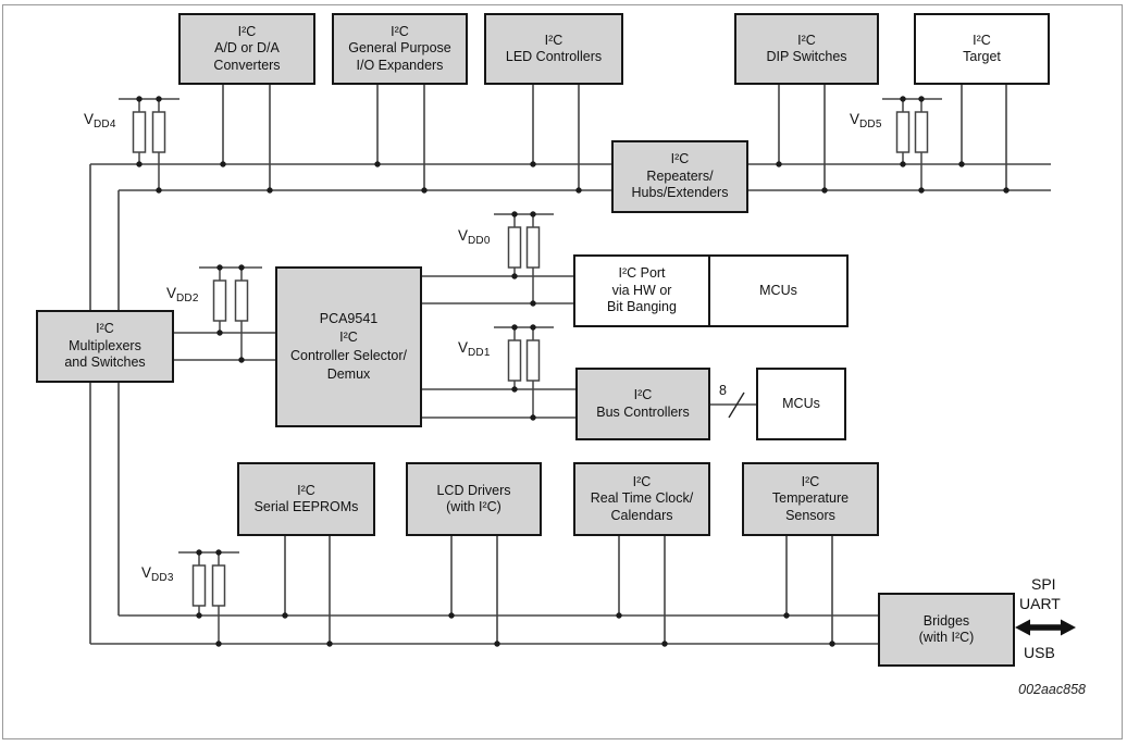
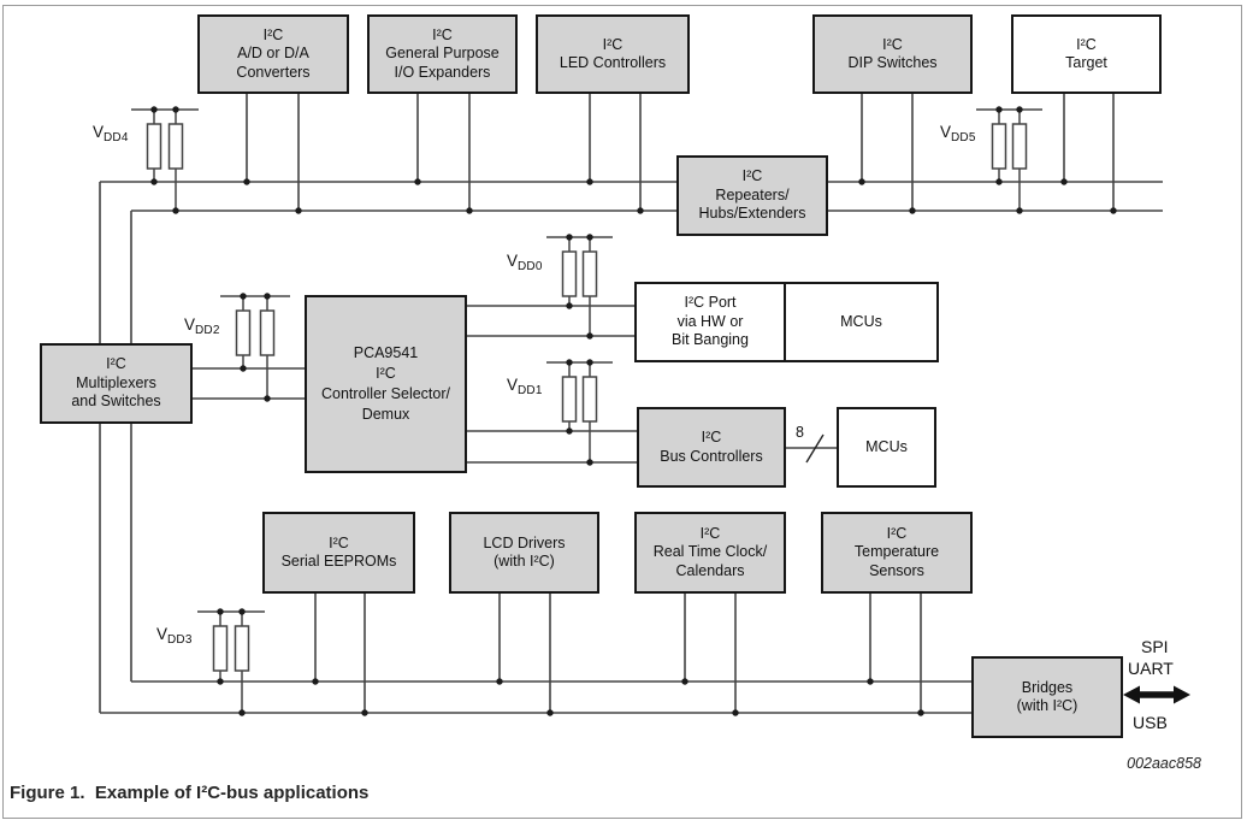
  I²C
  A/D or D/A
  Converters
  I²C
  General Purpose
  I/O Expanders
  I²C
  LED Controllers
  I²C
  DIP Switches
  I²C
  Target
  I²C
  Repeaters/
  Hubs/Extenders
  I²C
  Multiplexers
  and Switches
  PCA9541
  I²C
  Controller Selector/
  Demux
  I²C Port
  via HW or
  Bit Banging
  MCUs
  I²C
  Bus Controllers
  MCUs
  I²C
  Serial EEPROMs
  LCD Drivers
  (with I²C)
  I²C
  Real Time Clock/
  Calendars
  I²C
  Temperature
  Sensors
  Bridges
  (with I²C)
  VDD4
  VDD5
  VDD0
  VDD1
  VDD2
  VDD3
  8
  SPI
  UART
  USB
  002aac858
+ Figure 1. Example of I²C-bus applications
